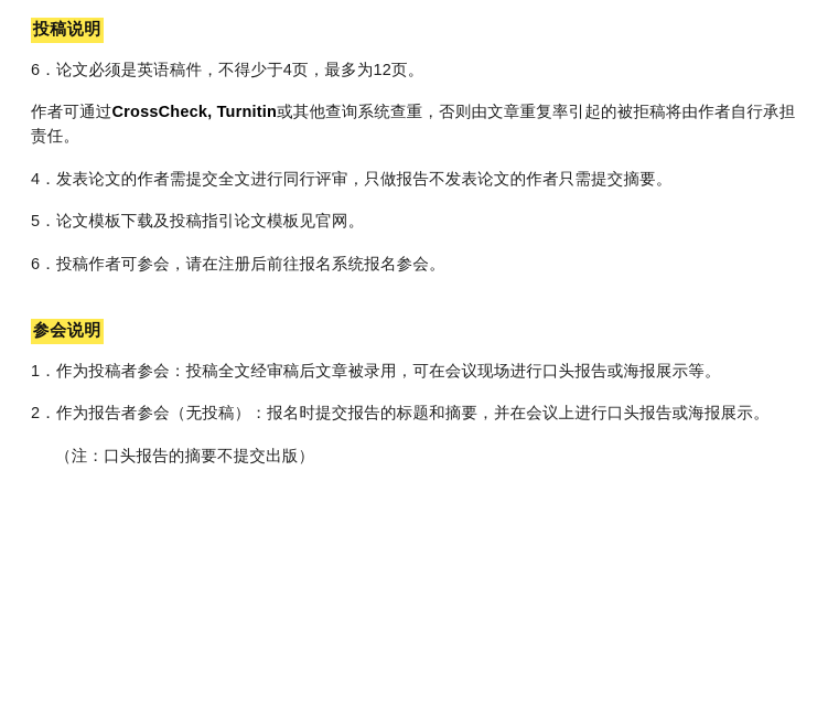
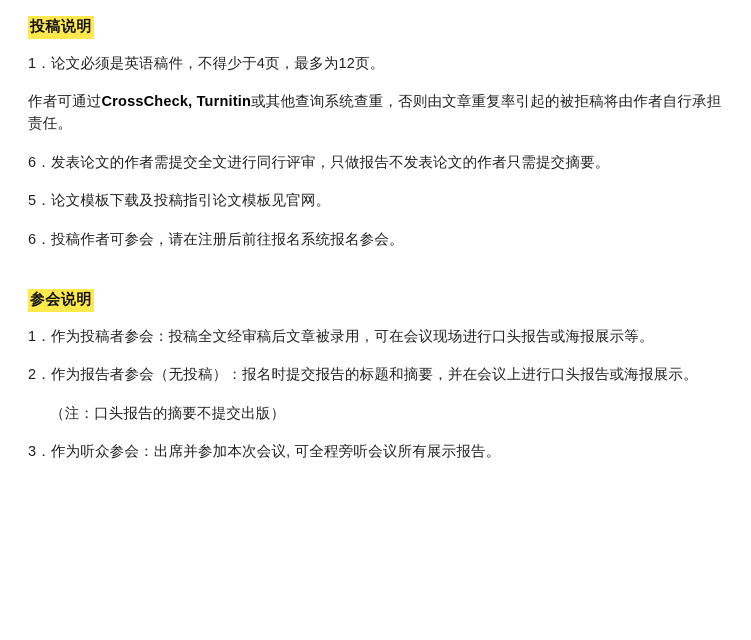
  投稿说明
- 6．论文必须是英语稿件，不得少于4页，最多为12页。
+ 1．论文必须是英语稿件，不得少于4页，最多为12页。
  作者可通过CrossCheck, Turnitin或其他查询系统查重，否则由文章重复率引起的被拒稿将由作者自行承担责任。
- 4．发表论文的作者需提交全文进行同行评审，只做报告不发表论文的作者只需提交摘要。
+ 6．发表论文的作者需提交全文进行同行评审，只做报告不发表论文的作者只需提交摘要。
  5．论文模板下载及投稿指引论文模板见官网。
  6．投稿作者可参会，请在注册后前往报名系统报名参会。
  参会说明
  1．作为投稿者参会：投稿全文经审稿后文章被录用，可在会议现场进行口头报告或海报展示等。
  2．作为报告者参会（无投稿）：报名时提交报告的标题和摘要，并在会议上进行口头报告或海报展示。
  （注：口头报告的摘要不提交出版）
+ 3．作为听众参会：出席并参加本次会议, 可全程旁听会议所有展示报告。
